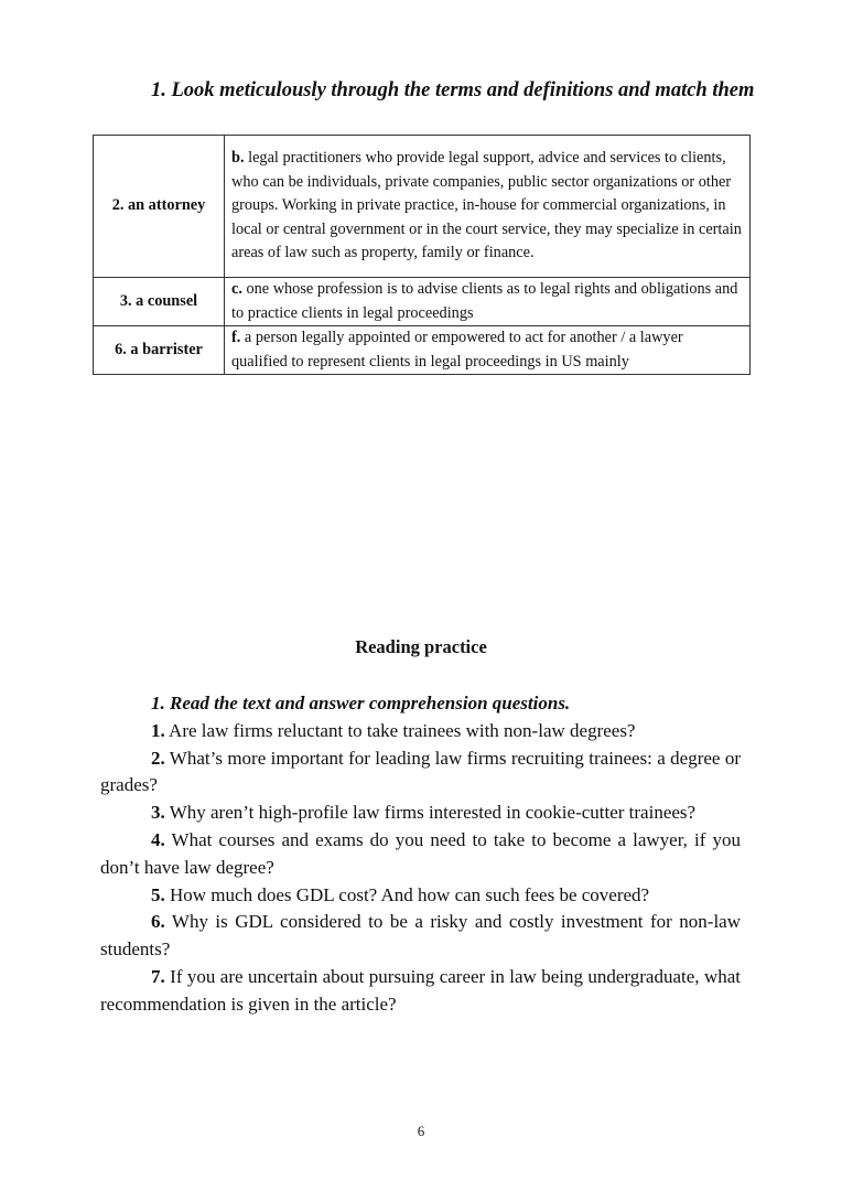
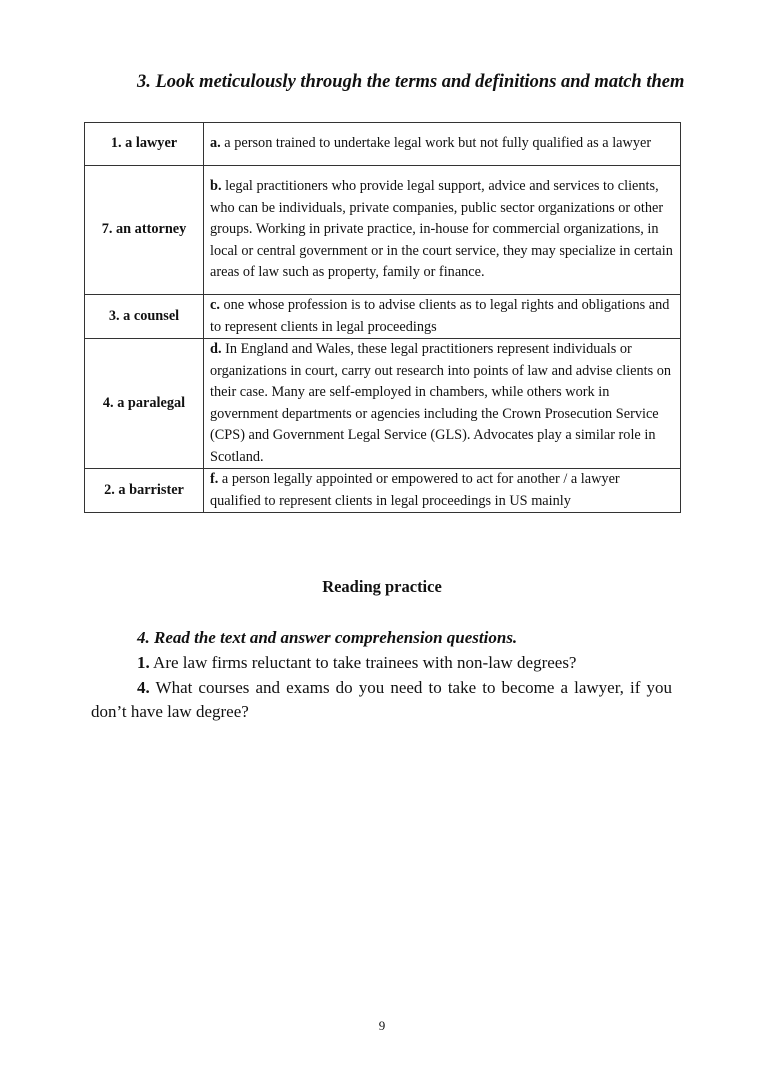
- 1. Look meticulously through the terms and definitions and match them
+ 3. Look meticulously through the terms and definitions and match them
+ 1. a lawyer	a. a person trained to undertake legal work but not fully qualified as a lawyer
- 2. an attorney	b. legal practitioners who provide legal support, advice and services to clients, who can be individuals, private companies, public sector organizations or other groups. Working in private practice, in-house for commercial organizations, in local or central government or in the court service, they may specialize in certain areas of law such as property, family or finance.
+ 7. an attorney	b. legal practitioners who provide legal support, advice and services to clients, who can be individuals, private companies, public sector organizations or other groups. Working in private practice, in-house for commercial organizations, in local or central government or in the court service, they may specialize in certain areas of law such as property, family or finance.
- 3. a counsel	c. one whose profession is to advise clients as to legal rights and obligations and to practice clients in legal proceedings
+ 3. a counsel	c. one whose profession is to advise clients as to legal rights and obligations and to represent clients in legal proceedings
+ 4. a paralegal	d. In England and Wales, these legal practitioners represent individuals or organizations in court, carry out research into points of law and advise clients on their case. Many are self-employed in chambers, while others work in government departments or agencies including the Crown Prosecution Service (CPS) and Government Legal Service (GLS). Advocates play a similar role in Scotland.
- 6. a barrister	f. a person legally appointed or empowered to act for another / a lawyer qualified to represent clients in legal proceedings in US mainly
+ 2. a barrister	f. a person legally appointed or empowered to act for another / a lawyer qualified to represent clients in legal proceedings in US mainly
  Reading practice
- 1. Read the text and answer comprehension questions.
+ 4. Read the text and answer comprehension questions.
  1. Are law firms reluctant to take trainees with non-law degrees?
- 2. What’s more important for leading law firms recruiting trainees: a degree or grades?
- 3. Why aren’t high-profile law firms interested in cookie-cutter trainees?
  4. What courses and exams do you need to take to become a lawyer, if you don’t have law degree?
- 5. How much does GDL cost? And how can such fees be covered?
- 6. Why is GDL considered to be a risky and costly investment for non-law students?
- 7. If you are uncertain about pursuing career in law being undergraduate, what recommendation is given in the article?
- 6
+ 9
